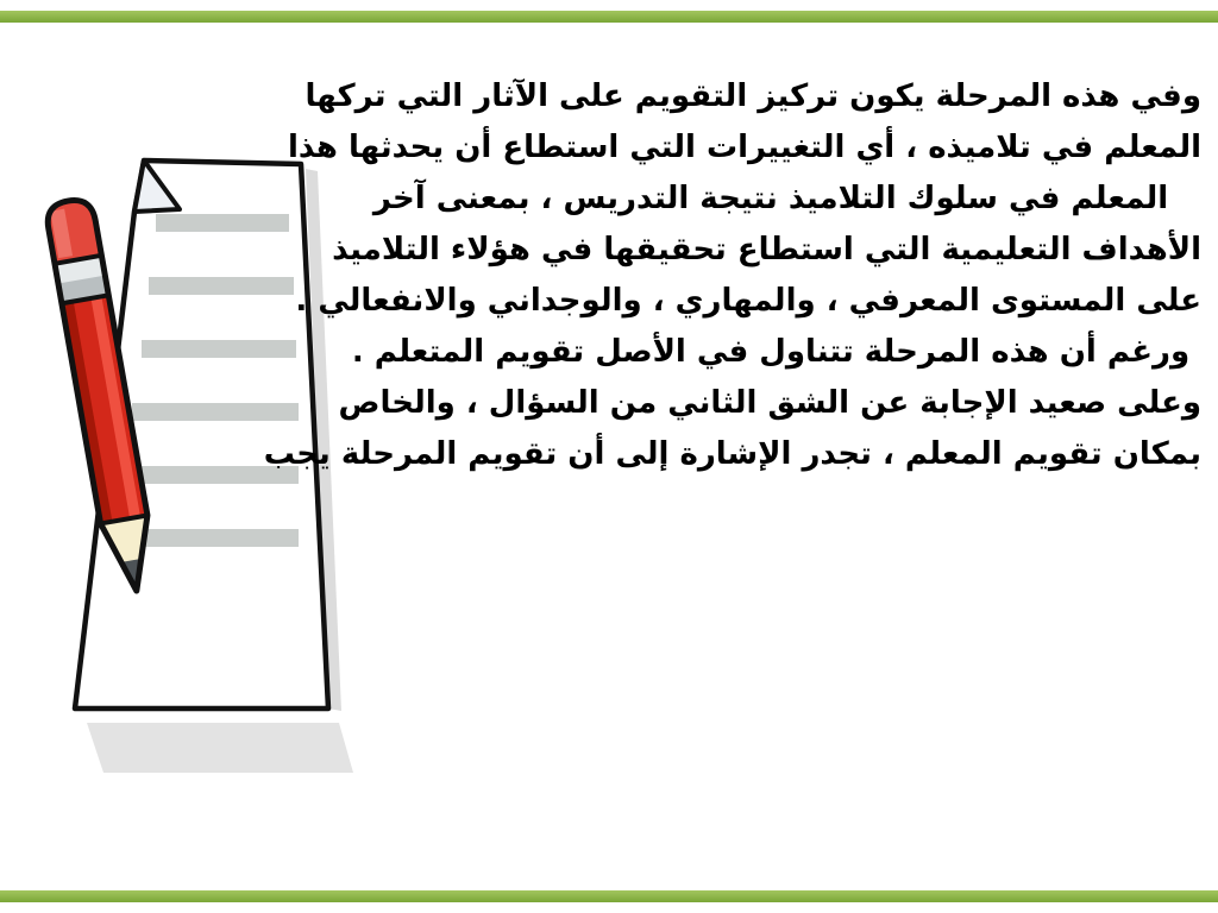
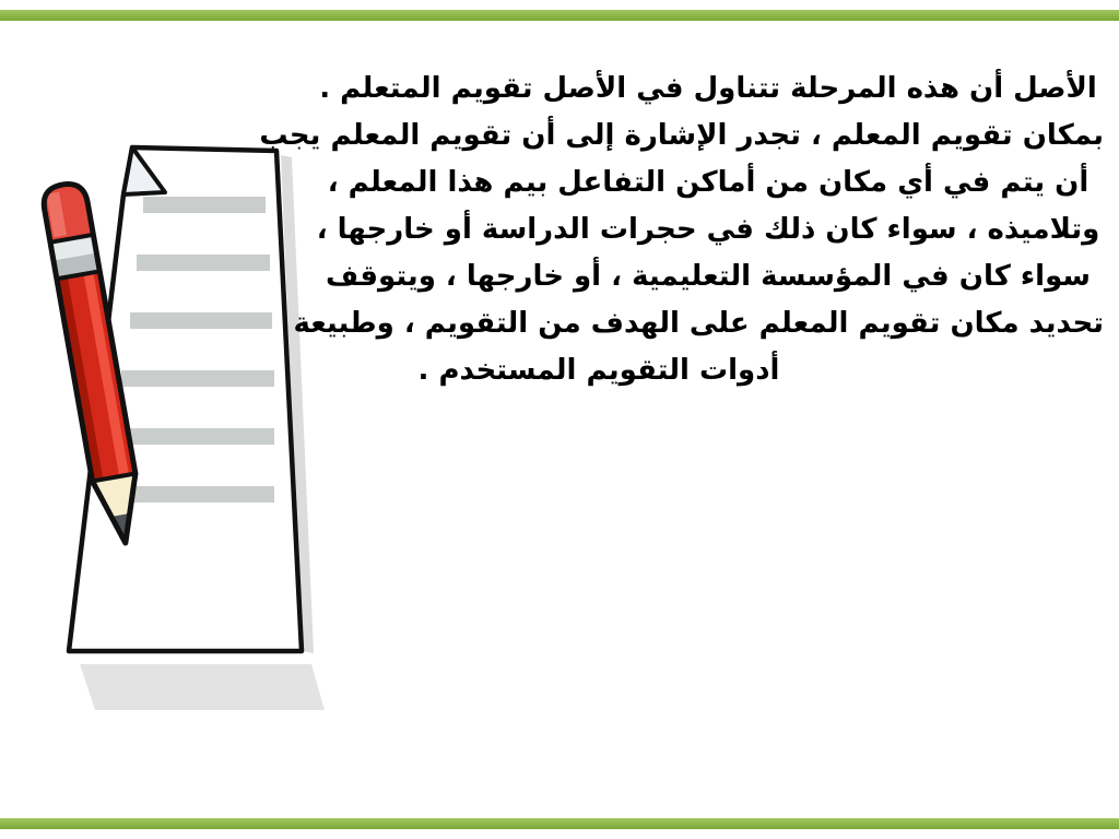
- وفي هذه المرحلة يكون تركيز التقويم على الآثار التي تركها
- المعلم في تلاميذه ، أي التغييرات التي استطاع أن يحدثها هذا
- المعلم في سلوك التلاميذ نتيجة التدريس ، بمعنى آخر
- الأهداف التعليمية التي استطاع تحقيقها في هؤلاء التلاميذ
- على المستوى المعرفي ، والمهاري ، والوجداني والانفعالي .
- ورغم أن هذه المرحلة تتناول في الأصل تقويم المتعلم .
+ الأصل أن هذه المرحلة تتناول في الأصل تقويم المتعلم .
- وعلى صعيد الإجابة عن الشق الثاني من السؤال ، والخاص
- بمكان تقويم المعلم ، تجدر الإشارة إلى أن تقويم المرحلة يجب
+ بمكان تقويم المعلم ، تجدر الإشارة إلى أن تقويم المعلم يجب
+ أن يتم في أي مكان من أماكن التفاعل بيم هذا المعلم ،
+ وتلاميذه ، سواء كان ذلك في حجرات الدراسة أو خارجها ،
+ سواء كان في المؤسسة التعليمية ، أو خارجها ، ويتوقف
+ تحديد مكان تقويم المعلم على الهدف من التقويم ، وطبيعة
+ أدوات التقويم المستخدم .
